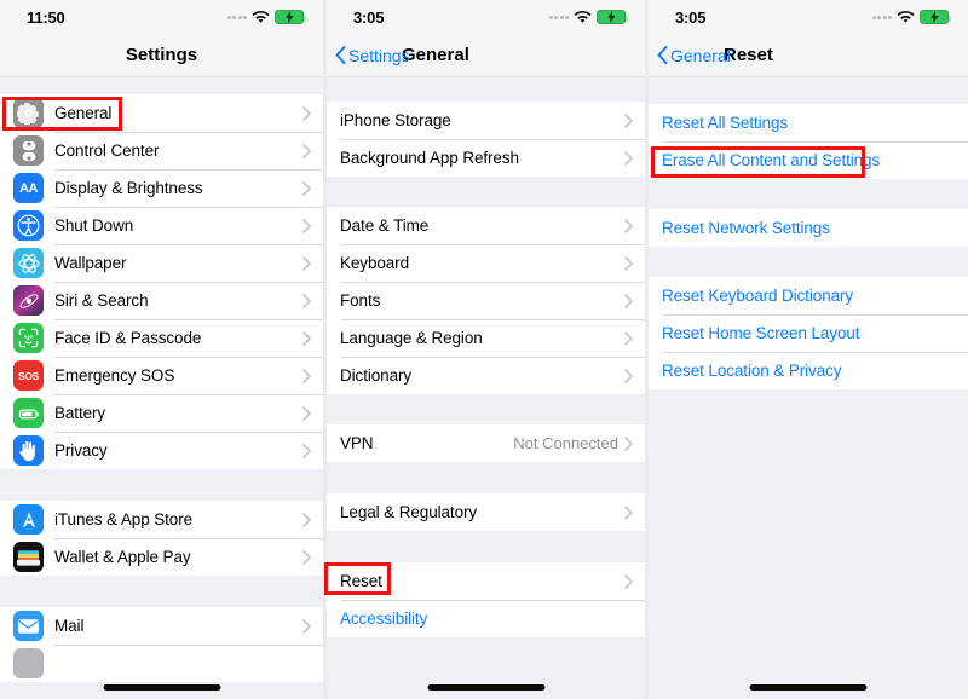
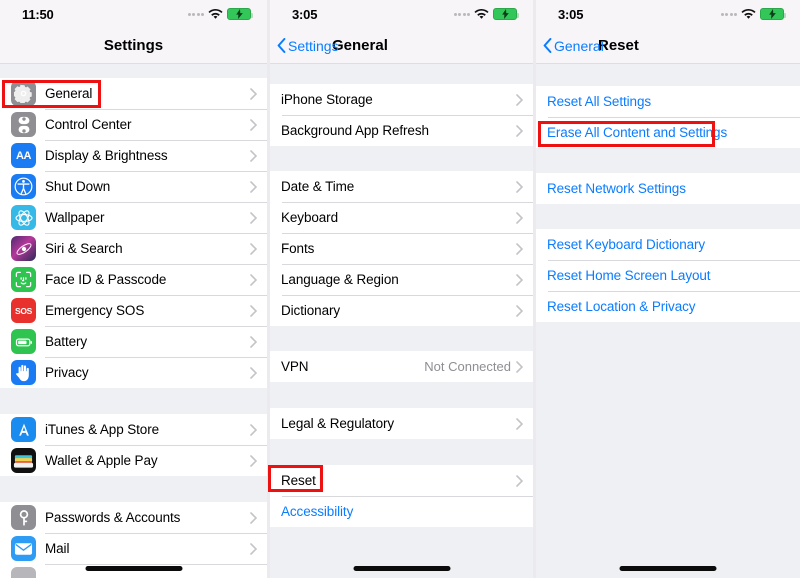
  11:50
  Settings
  General
  Control Center
  AA
  Display & Brightness
  Shut Down
  Wallpaper
  Siri & Search
  Face ID & Passcode
  SOS
  Emergency SOS
  Battery
  Privacy
  iTunes & App Store
  Wallet & Apple Pay
+ Passwords & Accounts
  Mail
  3:05
  Settings
  General
  iPhone Storage
  Background App Refresh
  Date & Time
  Keyboard
  Fonts
  Language & Region
  Dictionary
  VPN
  Not Connected
  Legal & Regulatory
  Reset
  Accessibility
  3:05
  General
  Reset
  Reset All Settings
  Erase All Content and Settings
  Reset Network Settings
  Reset Keyboard Dictionary
  Reset Home Screen Layout
  Reset Location & Privacy
